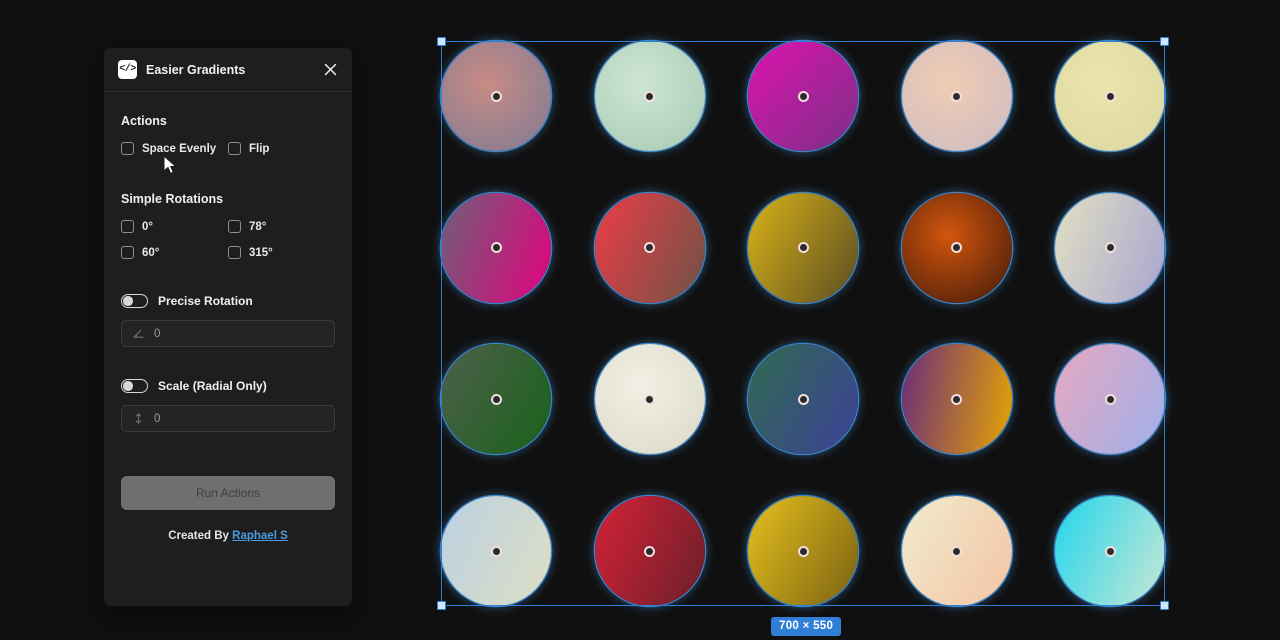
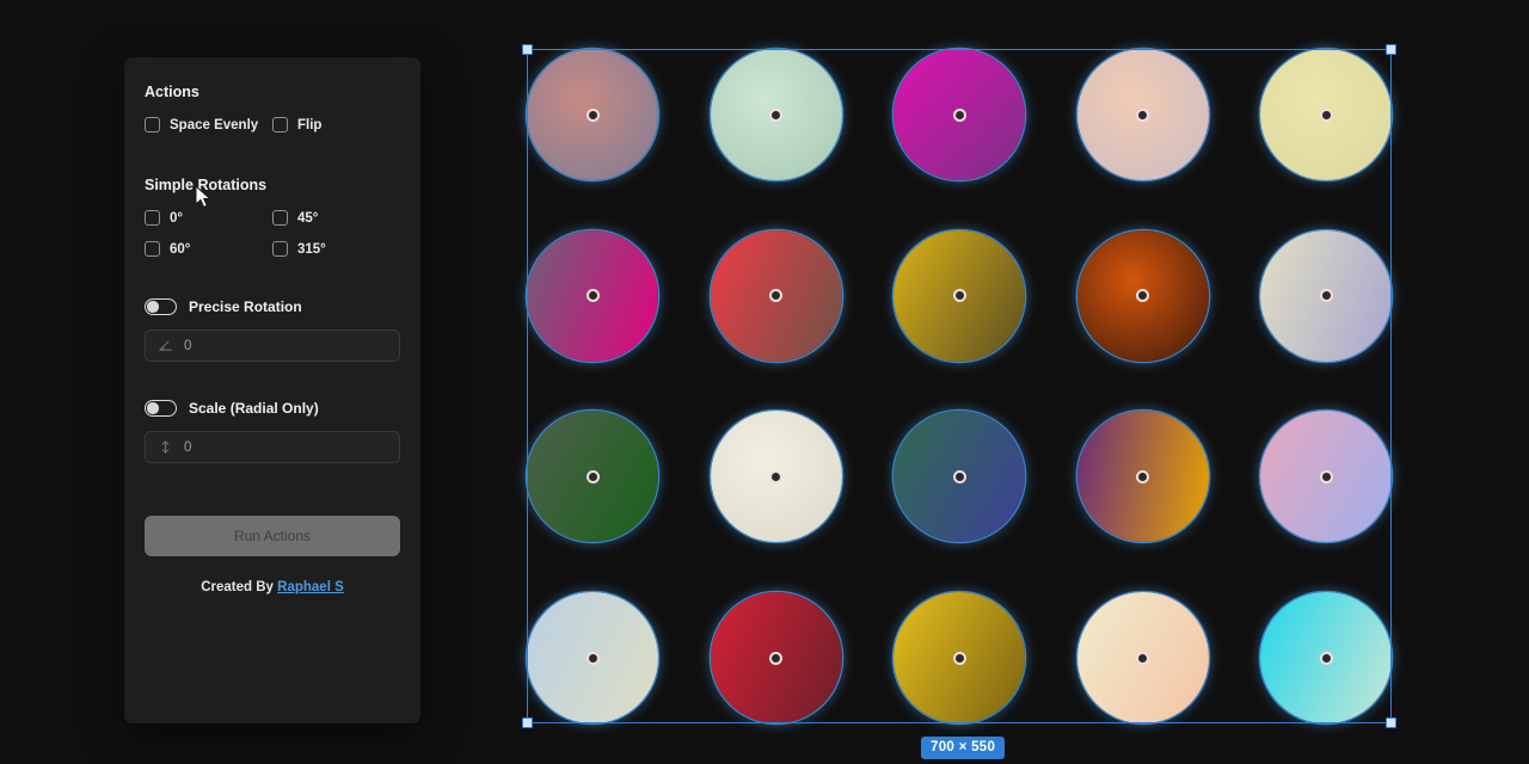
  700 × 550
- </>
- Easier Gradients
  Actions
  Space Evenly
  Flip
  Simple Rotations
  0°
- 78°
+ 45°
  60°
  315°
  Precise Rotation
  0
  Scale (Radial Only)
  0
  Run Actions
  Created By Raphael S
